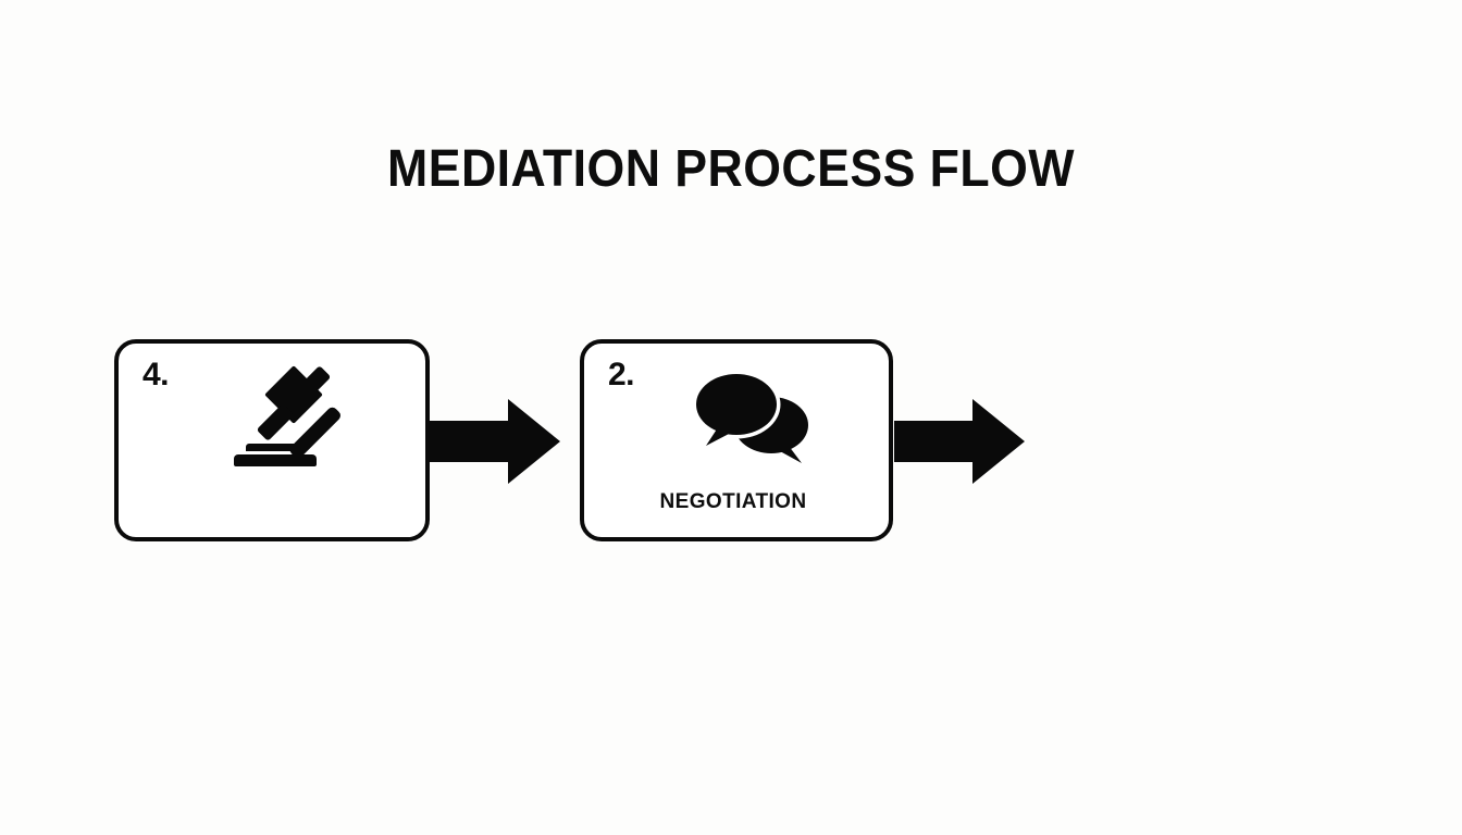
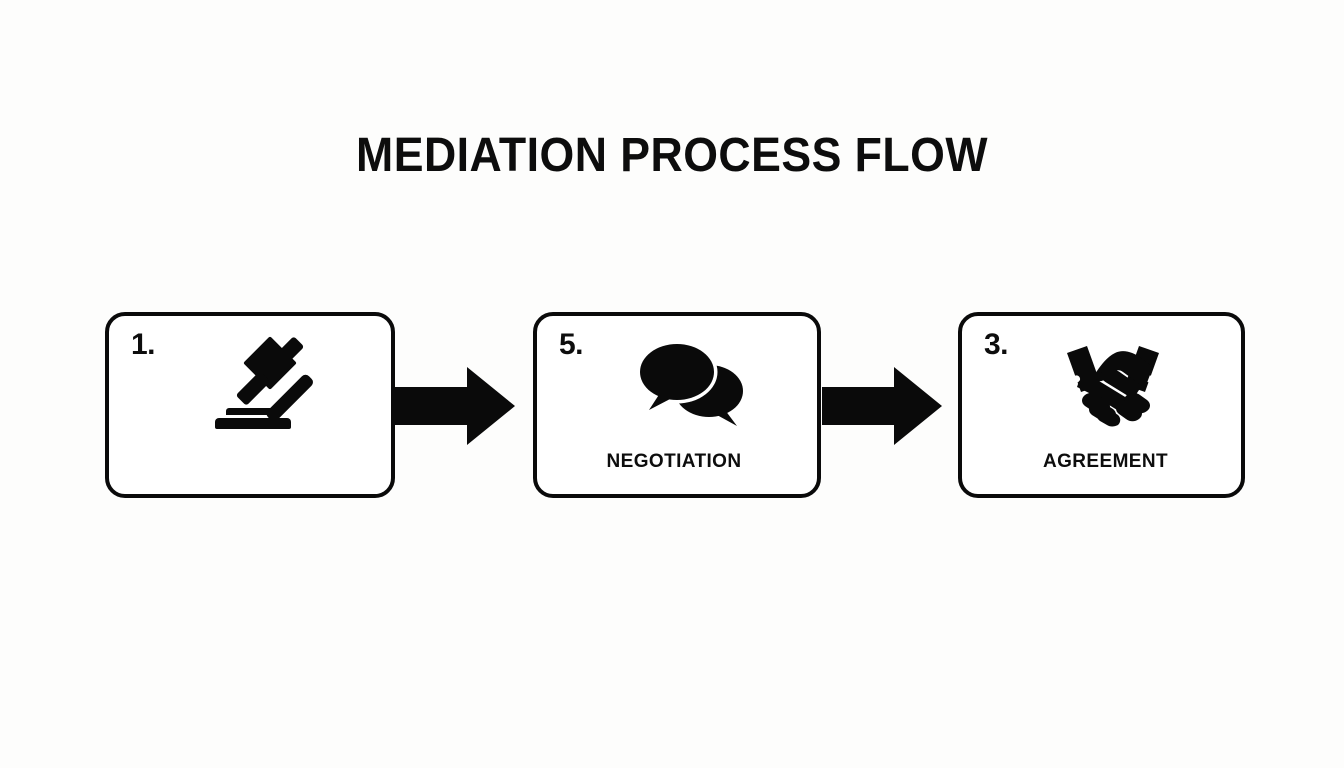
  MEDIATION PROCESS FLOW
- 4.
+ 1.
- 2.
+ 5.
  NEGOTIATION
+ 3.
+ AGREEMENT
